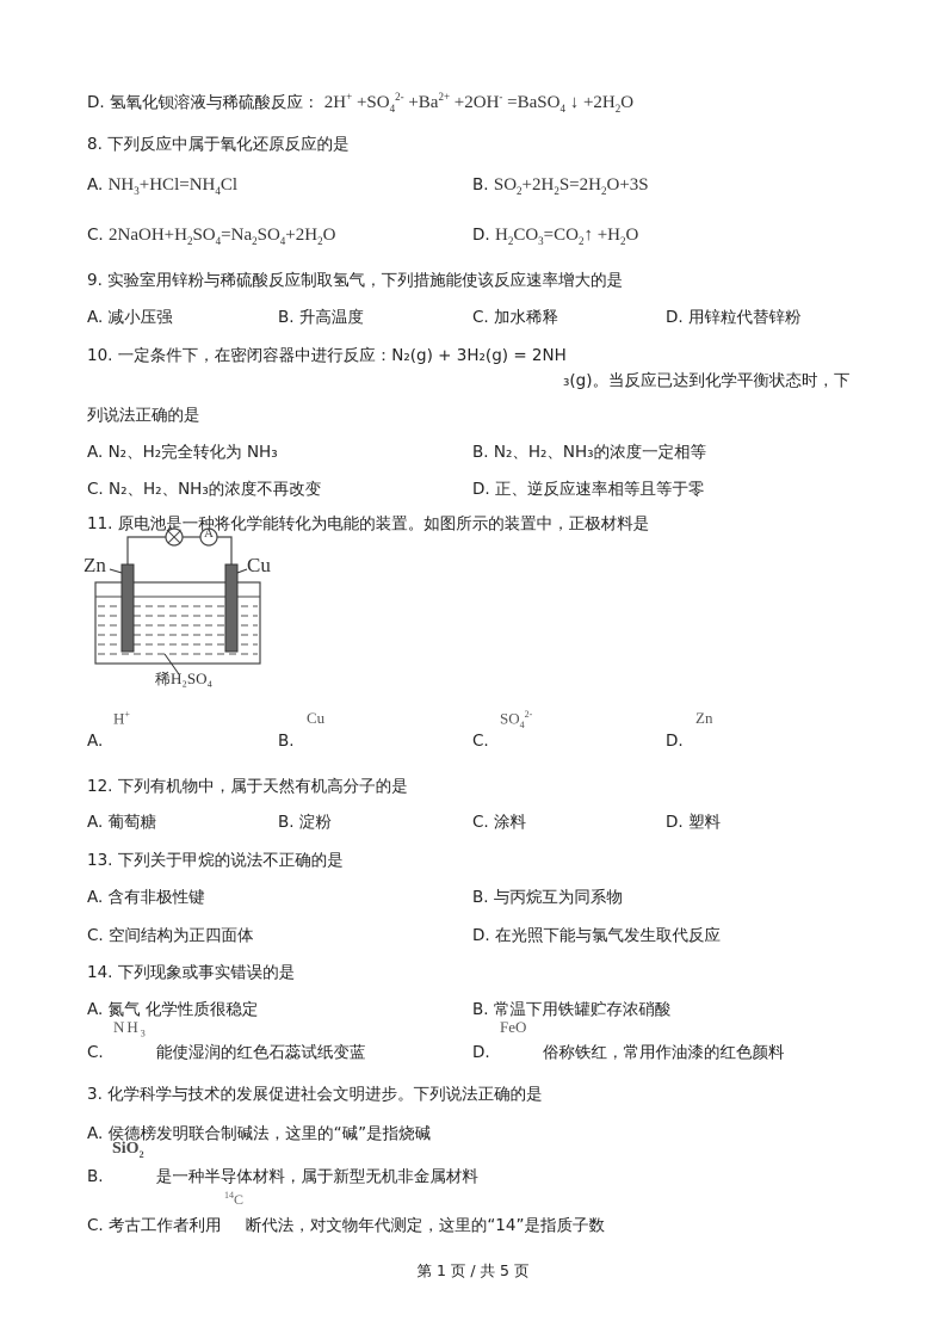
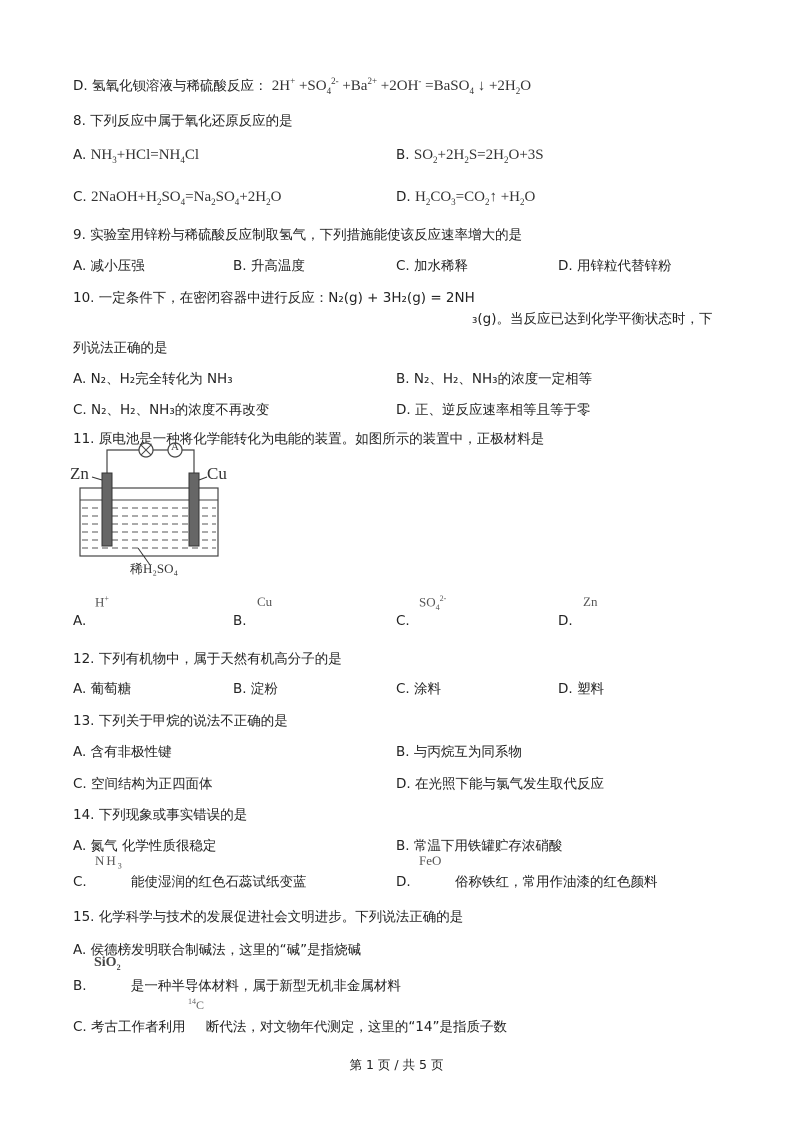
  D. 氢氧化钡溶液与稀硫酸反应： 2H+ +SO42- +Ba2+ +2OH- =BaSO4 ↓ +2H2O
  8. 下列反应中属于氧化还原反应的是
  A. NH3+HCl=NH4Cl
  B. SO2+2H2S=2H2O+3S
  C. 2NaOH+H2SO4=Na2SO4+2H2O
  D. H2CO3=CO2↑ +H2O
  9. 实验室用锌粉与稀硫酸反应制取氢气，下列措施能使该反应速率增大的是
  A. 减小压强
  B. 升高温度
  C. 加水稀释
  D. 用锌粒代替锌粉
  10. 一定条件下，在密闭容器中进行反应：N₂(g) + 3H₂(g) = 2NH
  ₃(g)。当反应已达到化学平衡状态时，下
  列说法正确的是
  A. N₂、H₂完全转化为 NH₃
  B. N₂、H₂、NH₃的浓度一定相等
  C. N₂、H₂、NH₃的浓度不再改变
  D. 正、逆反应速率相等且等于零
  11. 原电池是一种将化学能转化为电能的装置。如图所示的装置中，正极材料是
  A
  Zn
  Cu
  稀H₂SO₄
  H+
  Cu
  SO42-
  Zn
  A.
  B.
  C.
  D.
  12. 下列有机物中，属于天然有机高分子的是
  A. 葡萄糖
  B. 淀粉
  C. 涂料
  D. 塑料
  13. 下列关于甲烷的说法不正确的是
  A. 含有非极性键
  B. 与丙烷互为同系物
  C. 空间结构为正四面体
  D. 在光照下能与氯气发生取代反应
  14. 下列现象或事实错误的是
  A. 氮气 化学性质很稳定
  B. 常温下用铁罐贮存浓硝酸
  NH3
  FeO
  C. 能使湿润的红色石蕊试纸变蓝
  D. 俗称铁红，常用作油漆的红色颜料
- 3. 化学科学与技术的发展促进社会文明进步。下列说法正确的是
+ 15. 化学科学与技术的发展促进社会文明进步。下列说法正确的是
  A. 侯德榜发明联合制碱法，这里的“碱”是指烧碱
  SiO2
  B. 是一种半导体材料，属于新型无机非金属材料
  14C
  C. 考古工作者利用 断代法，对文物年代测定，这里的“14”是指质子数
  第 1 页 / 共 5 页
